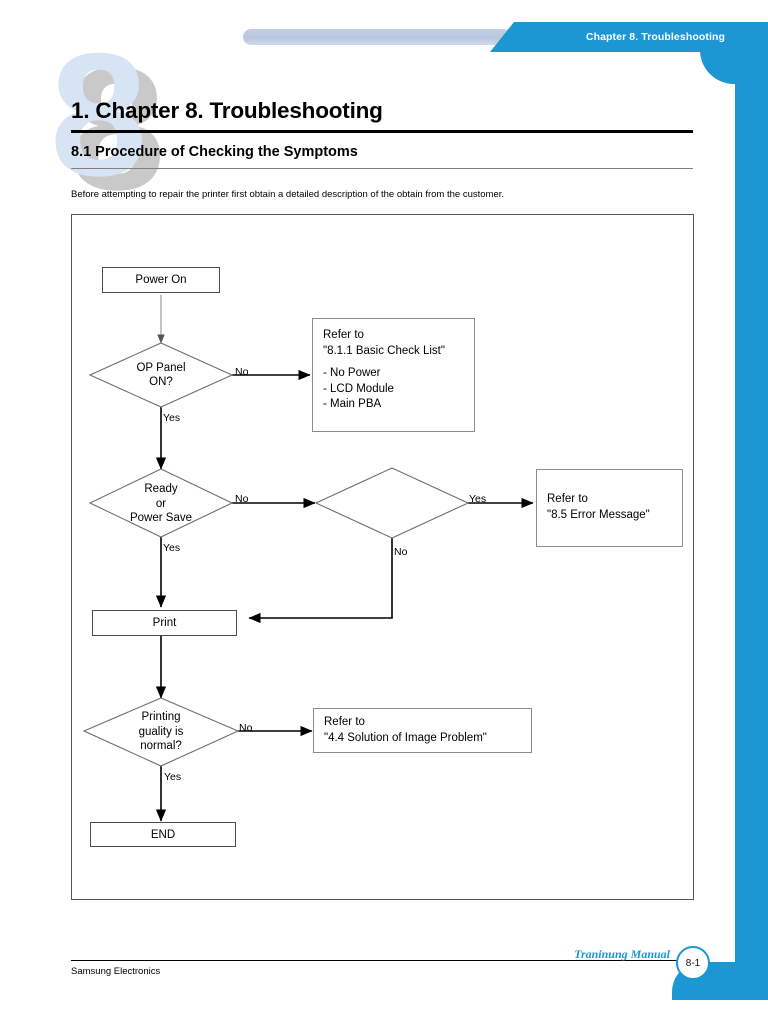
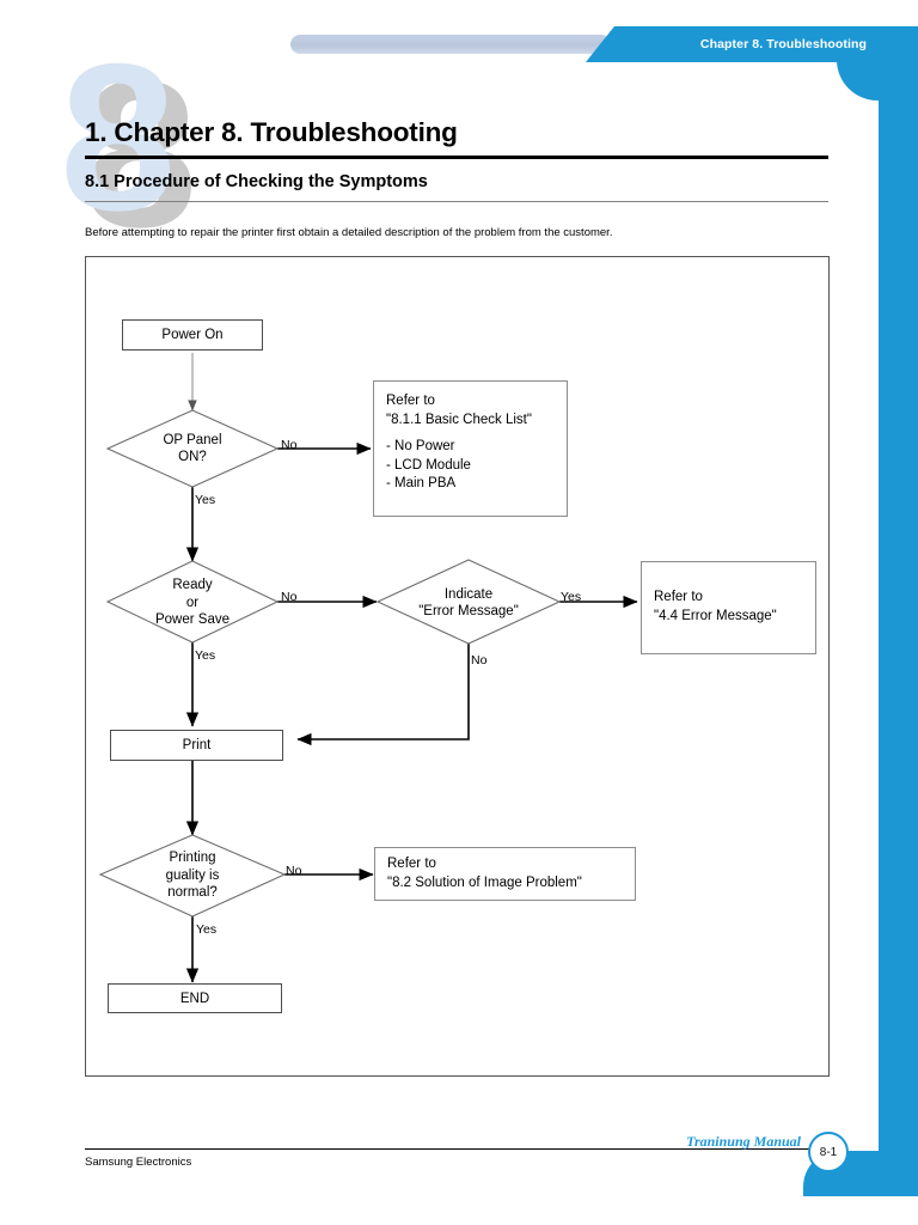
  Chapter 8. Troubleshooting
  8
  1. Chapter 8. Troubleshooting
  8.1 Procedure of Checking the Symptoms
- Before attempting to repair the printer first obtain a detailed description of the obtain from the customer.
+ Before attempting to repair the printer first obtain a detailed description of the problem from the customer.
  Power On
  OP Panel
  ON?
  No
  Yes
  Refer to
  "8.1.1 Basic Check List"
  - No Power
  - LCD Module
  - Main PBA
  Ready
  or
  Power Save
  No
  Yes
+ Indicate
+ "Error Message"
  Yes
  No
  Refer to
- "8.5 Error Message"
+ "4.4 Error Message"
  Print
  Printing
  guality is
  normal?
  No
  Yes
  Refer to
- "4.4 Solution of Image Problem"
+ "8.2 Solution of Image Problem"
  END
  Samsung Electronics
  Traninung Manual
  8-1
